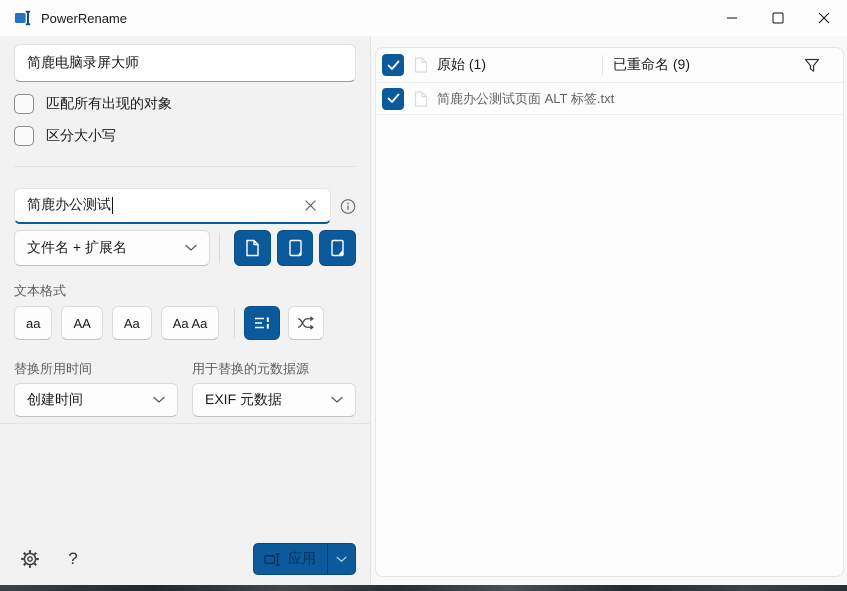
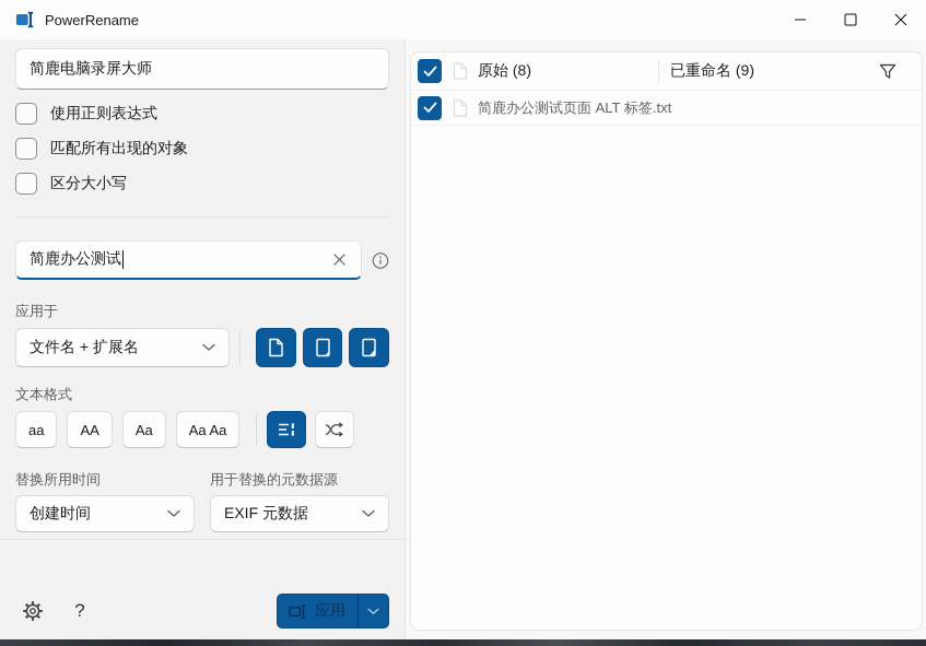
  PowerRename
  简鹿电脑录屏大师
+ 使用正则表达式
  匹配所有出现的对象
  区分大小写
  简鹿办公测试
+ 应用于
  文件名 + 扩展名
  文本格式
  aa
  AA
  Aa
  Aa Aa
  替换所用时间
  用于替换的元数据源
  创建时间
  EXIF 元数据
  ?
  应用
- 原始 (1)
+ 原始 (8)
  已重命名 (9)
  简鹿办公测试页面 ALT 标签.txt
